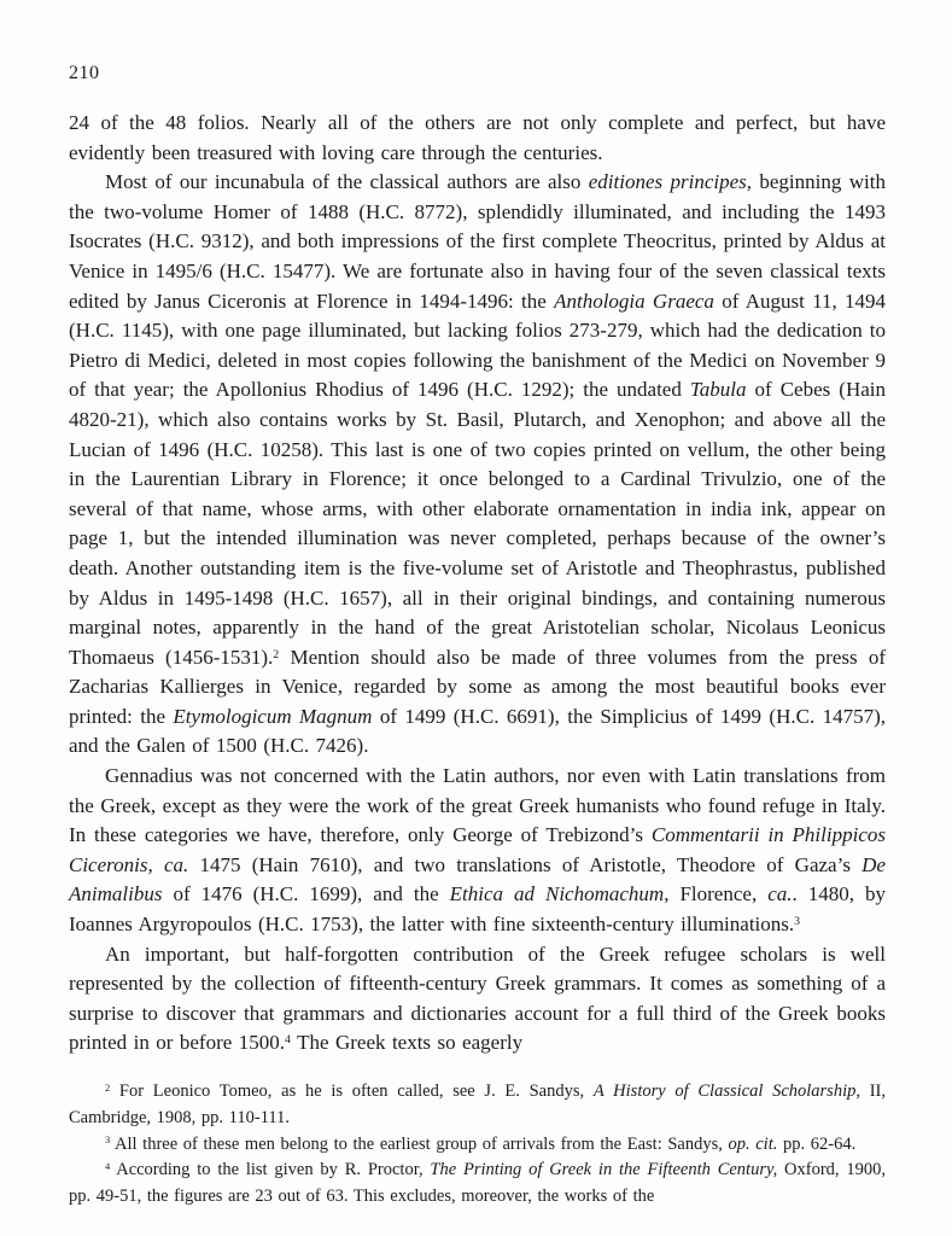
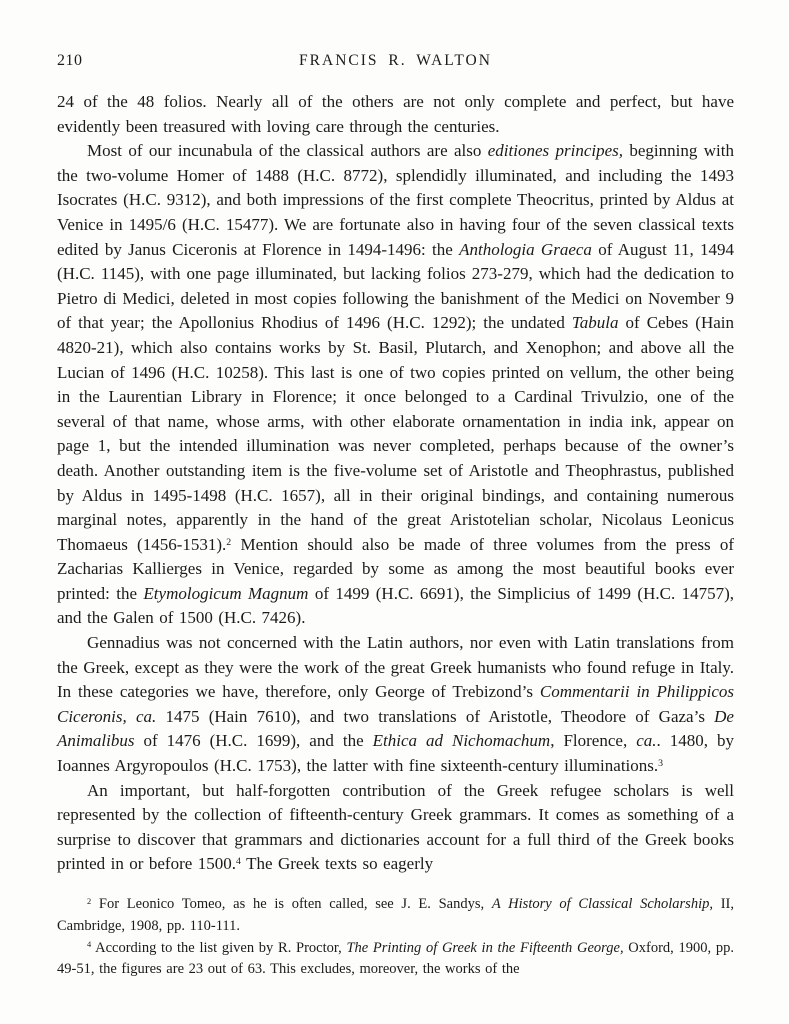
  210
+ FRANCIS R. WALTON
  24 of the 48 folios. Nearly all of the others are not only complete and perfect, but have evidently been treasured with loving care through the centuries.
  Most of our incunabula of the classical authors are also editiones principes, beginning with the two-volume Homer of 1488 (H.C. 8772), splendidly illuminated, and including the 1493 Isocrates (H.C. 9312), and both impressions of the first complete Theocritus, printed by Aldus at Venice in 1495/6 (H.C. 15477). We are fortunate also in having four of the seven classical texts edited by Janus Ciceronis at Florence in 1494-1496: the Anthologia Graeca of August 11, 1494 (H.C. 1145), with one page illuminated, but lacking folios 273-279, which had the dedication to Pietro di Medici, deleted in most copies following the banishment of the Medici on November 9 of that year; the Apollonius Rhodius of 1496 (H.C. 1292); the undated Tabula of Cebes (Hain 4820-21), which also contains works by St. Basil, Plutarch, and Xenophon; and above all the Lucian of 1496 (H.C. 10258). This last is one of two copies printed on vellum, the other being in the Laurentian Library in Florence; it once belonged to a Cardinal Trivulzio, one of the several of that name, whose arms, with other elaborate ornamentation in india ink, appear on page 1, but the intended illumination was never completed, perhaps because of the owner’s death. Another outstanding item is the five-volume set of Aristotle and Theophrastus, published by Aldus in 1495-1498 (H.C. 1657), all in their original bindings, and containing numerous marginal notes, apparently in the hand of the great Aristotelian scholar, Nicolaus Leonicus Thomaeus (1456-1531).2 Mention should also be made of three volumes from the press of Zacharias Kallierges in Venice, regarded by some as among the most beautiful books ever printed: the Etymologicum Magnum of 1499 (H.C. 6691), the Simplicius of 1499 (H.C. 14757), and the Galen of 1500 (H.C. 7426).
  Gennadius was not concerned with the Latin authors, nor even with Latin translations from the Greek, except as they were the work of the great Greek humanists who found refuge in Italy. In these categories we have, therefore, only George of Trebizond’s Commentarii in Philippicos Ciceronis, ca. 1475 (Hain 7610), and two translations of Aristotle, Theodore of Gaza’s De Animalibus of 1476 (H.C. 1699), and the Ethica ad Nichomachum, Florence, ca.. 1480, by Ioannes Argyropoulos (H.C. 1753), the latter with fine sixteenth-century illuminations.3
  An important, but half-forgotten contribution of the Greek refugee scholars is well represented by the collection of fifteenth-century Greek grammars. It comes as something of a surprise to discover that grammars and dictionaries account for a full third of the Greek books printed in or before 1500.4 The Greek texts so eagerly
  2 For Leonico Tomeo, as he is often called, see J. E. Sandys, A History of Classical Scholarship, II, Cambridge, 1908, pp. 110-111.
- 3 All three of these men belong to the earliest group of arrivals from the East: Sandys, op. cit. pp. 62-64.
- 4 According to the list given by R. Proctor, The Printing of Greek in the Fifteenth Century, Oxford, 1900, pp. 49-51, the figures are 23 out of 63. This excludes, moreover, the works of the
+ 4 According to the list given by R. Proctor, The Printing of Greek in the Fifteenth George, Oxford, 1900, pp. 49-51, the figures are 23 out of 63. This excludes, moreover, the works of the
